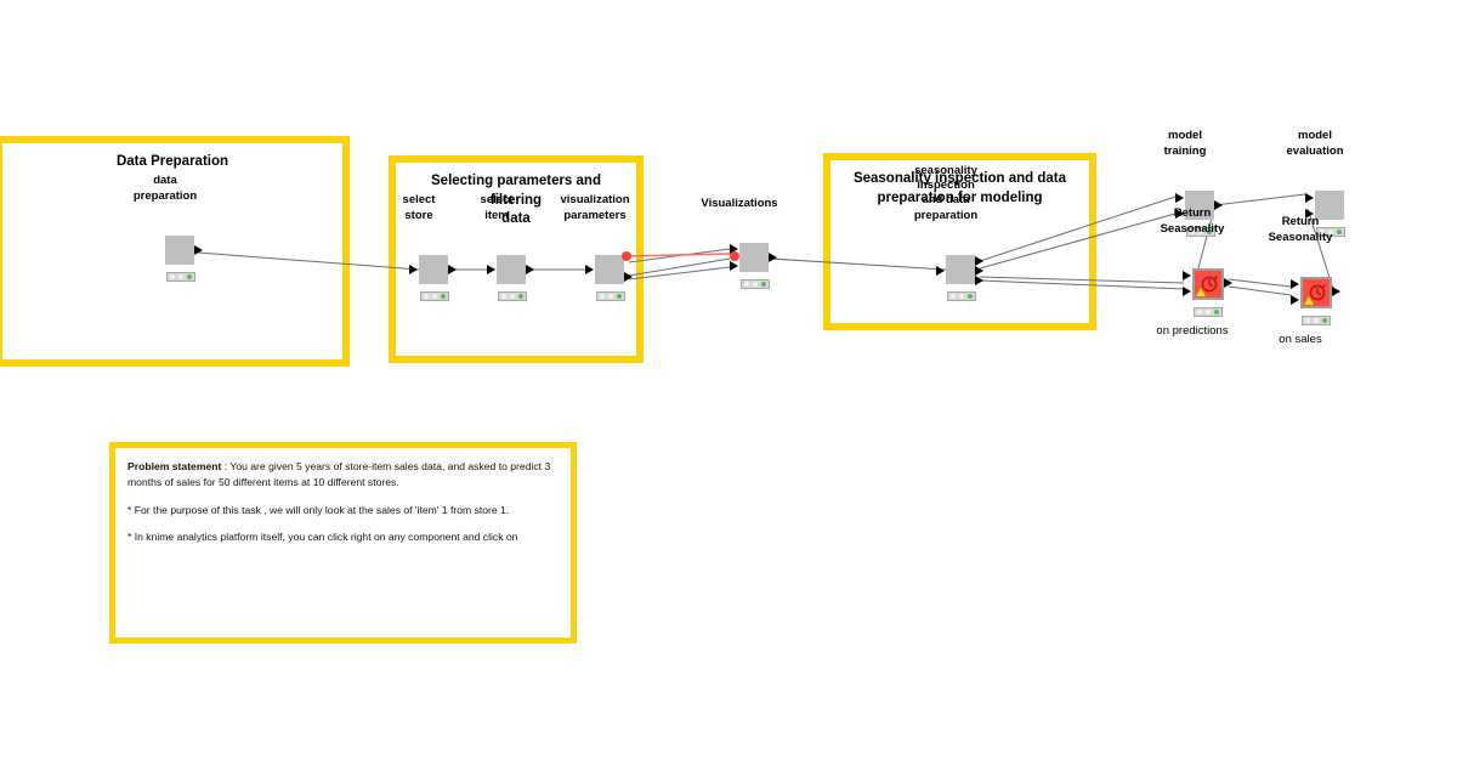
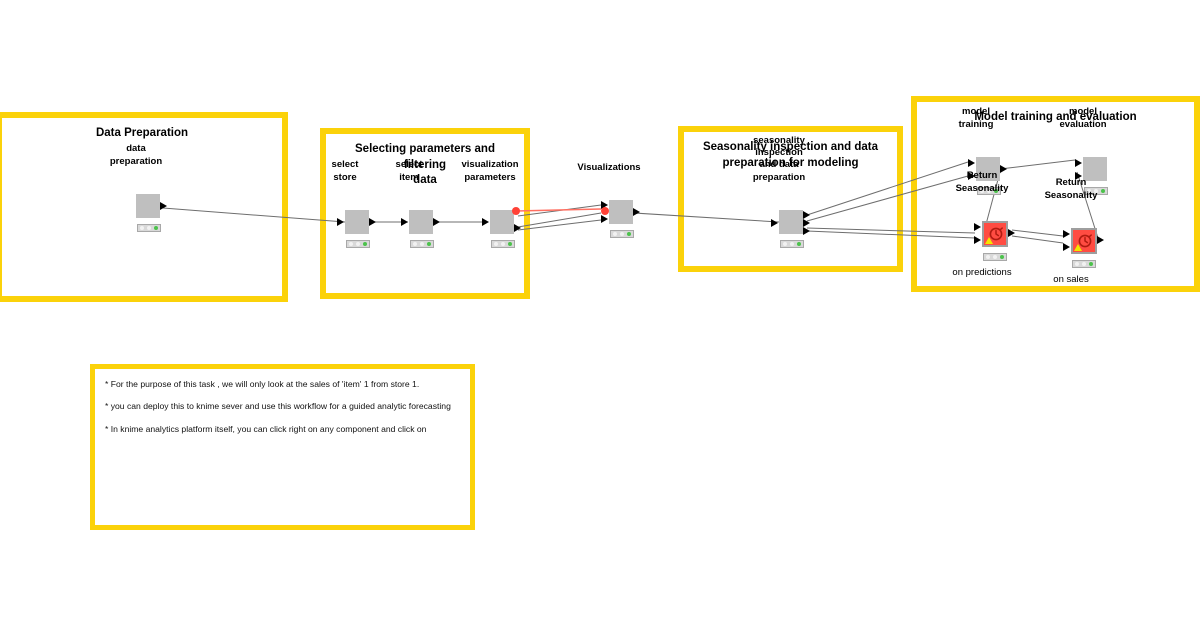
  Data Preparation
  Selecting parameters and filtering
  data
  Seasonality inspection and data
  preparation for modeling
+ Model training and evaluation
  data preparation
  select store
  select item
  visualization
  parameters
  Visualizations
  seasonality inspection
  and data preparation
  model training
  model evaluation
  Return Seasonality
  on predictions
  Return Seasonality
  on sales
- Problem statement : You are given 5 years of store-item sales data, and asked to predict 3 months of sales for 50 different items at 10 different stores.
  * For the purpose of this task , we will only look at the sales of 'item' 1 from store 1.
+ * you can deploy this to knime sever and use this workflow for a guided analytic forecasting
  * In knime analytics platform itself, you can click right on any component and click on
